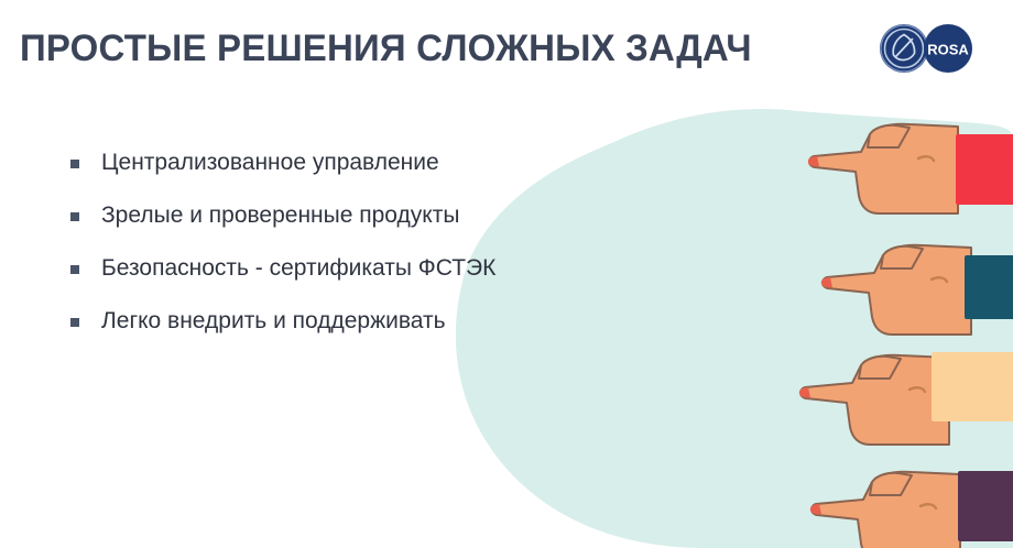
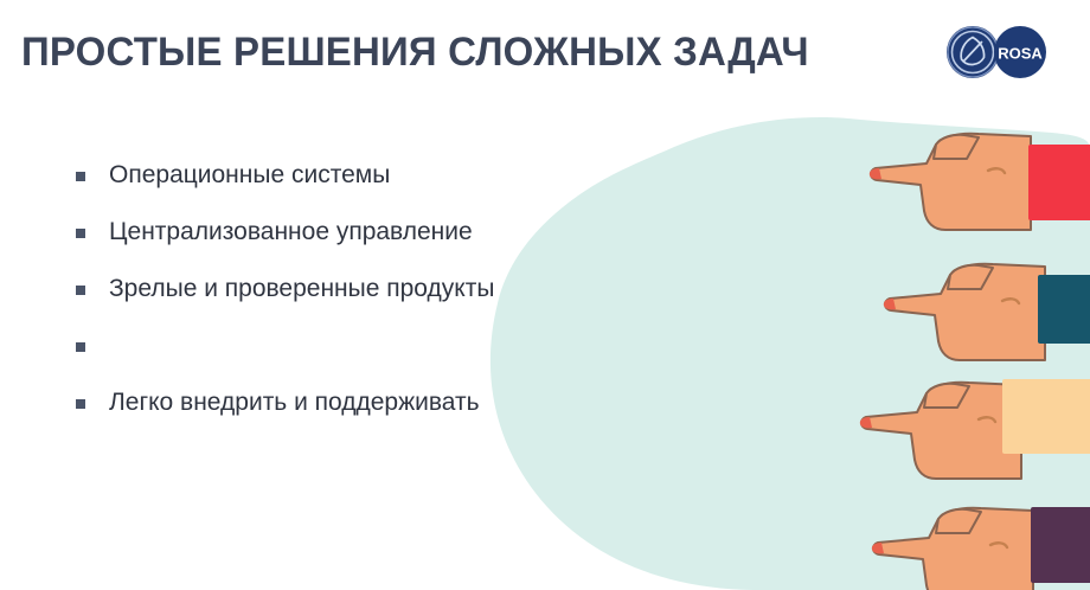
  ПРОСТЫЕ РЕШЕНИЯ СЛОЖНЫХ ЗАДАЧ
  ROSA
+ Операционные системы
  Централизованное управление
  Зрелые и проверенные продукты
- Безопасность - сертификаты ФСТЭК
  Легко внедрить и поддерживать
